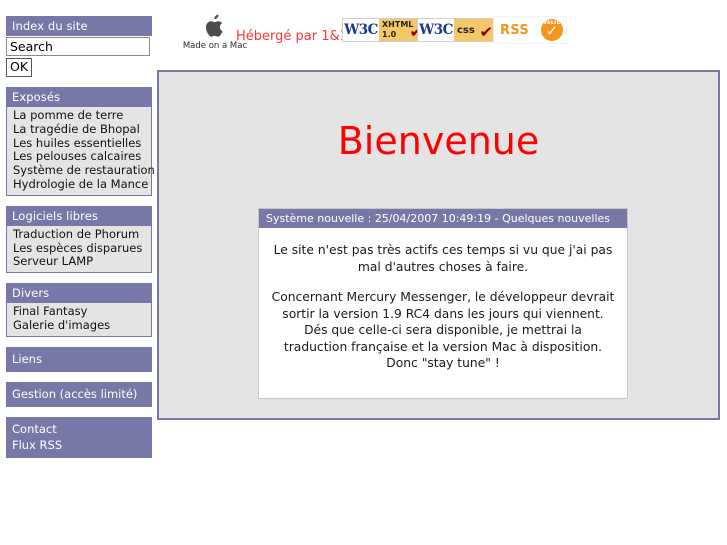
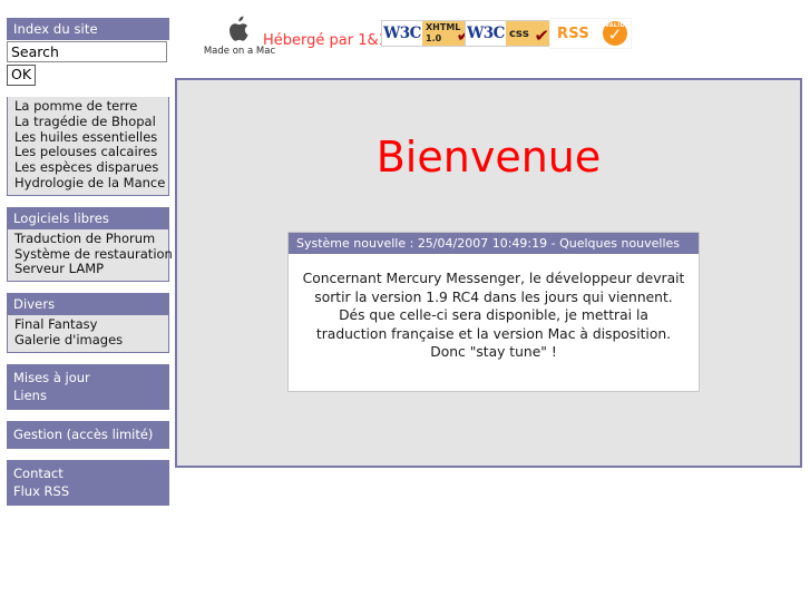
  Index du site
  Search
  OK
- Exposés
  La pomme de terre
  La tragédie de Bhopal
  Les huiles essentielles
  Les pelouses calcaires
- Système de restauration
+ Les espèces disparues
  Hydrologie de la Mance
  Logiciels libres
  Traduction de Phorum
- Les espèces disparues
+ Système de restauration
  Serveur LAMP
  Divers
  Final Fantasy
  Galerie d'images
+ Mises à jour
  Liens
  Gestion (accès limité)
  Contact
  Flux RSS
  Made on a Mac
  Hébergé par 1&
  W3C
  XHTML
  1.0
  W3C
  css
  ✔
  RSS
  ✓
  Bienvenue
  Système nouvelle : 25/04/2007 10:49:19 - Quelques nouvelles
- Le site n'est pas très actifs ces temps si vu que j'ai pas mal d'autres choses à faire.
  Concernant Mercury Messenger, le développeur devrait sortir la version 1.9 RC4 dans les jours qui viennent. Dés que celle-ci sera disponible, je mettrai la traduction française et la version Mac à disposition. Donc "stay tune" !
